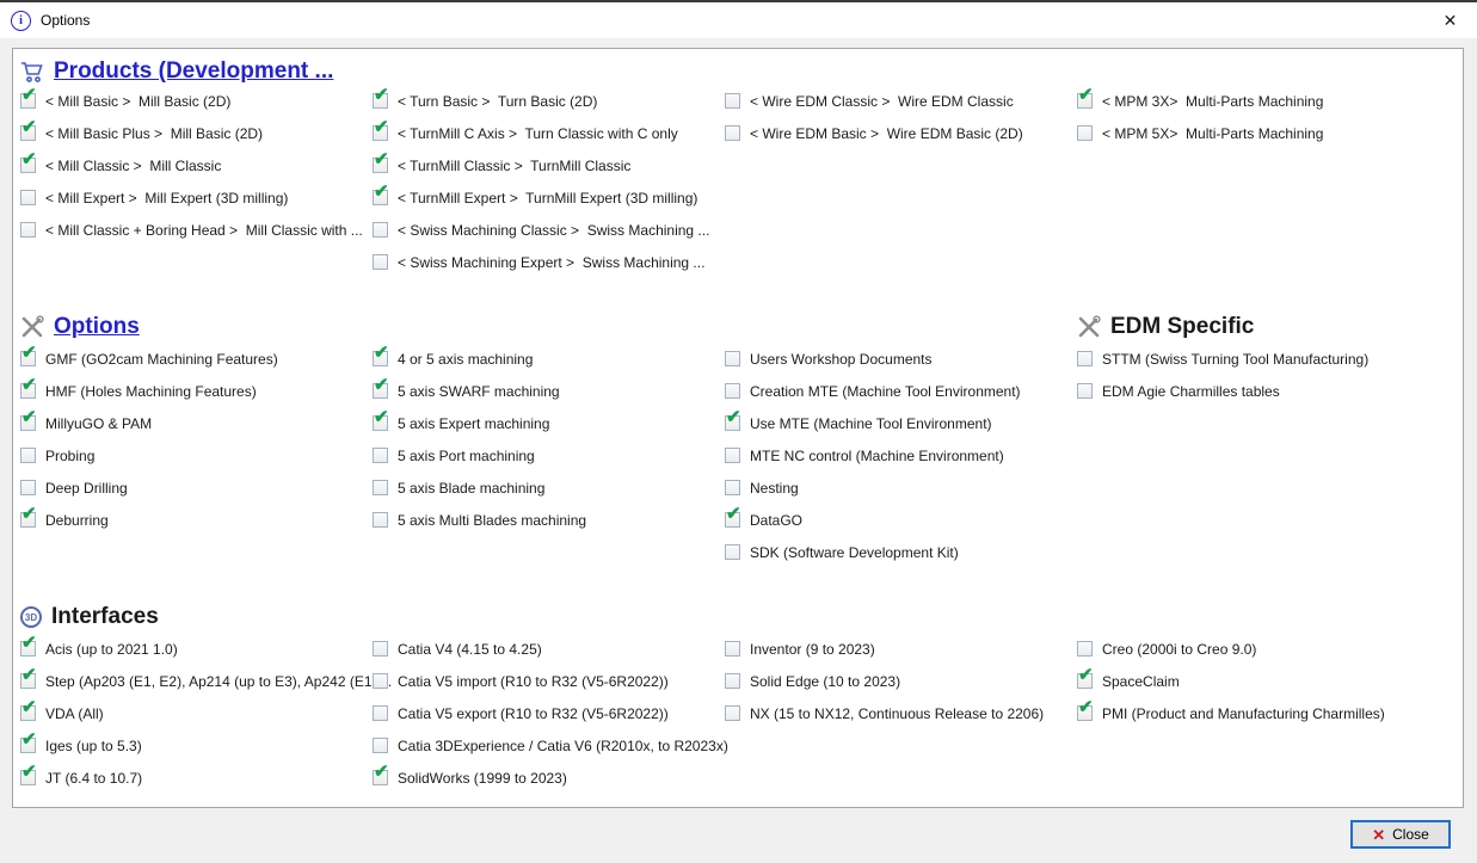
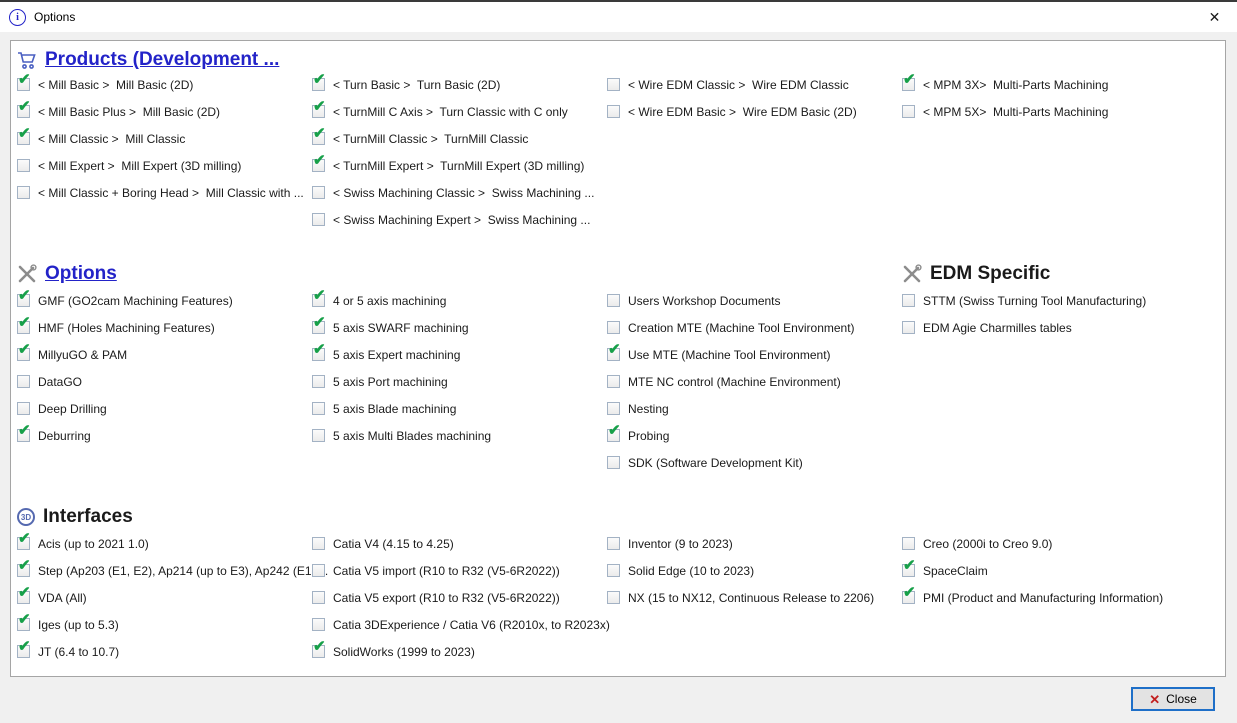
  i
  Options
  ✕
  Products (Development ...
  ✔
  < Mill Basic > Mill Basic (2D)
  ✔
  < Mill Basic Plus > Mill Basic (2D)
  ✔
  < Mill Classic > Mill Classic
  < Mill Expert > Mill Expert (3D milling)
  < Mill Classic + Boring Head > Mill Classic with ...
  ✔
  < Turn Basic > Turn Basic (2D)
  ✔
  < TurnMill C Axis > Turn Classic with C only
  ✔
  < TurnMill Classic > TurnMill Classic
  ✔
  < TurnMill Expert > TurnMill Expert (3D milling)
  < Swiss Machining Classic > Swiss Machining ...
  < Swiss Machining Expert > Swiss Machining ...
  < Wire EDM Classic > Wire EDM Classic
  < Wire EDM Basic > Wire EDM Basic (2D)
  ✔
  < MPM 3X> Multi-Parts Machining
  < MPM 5X> Multi-Parts Machining
  Options
  ✔
  GMF (GO2cam Machining Features)
  ✔
  HMF (Holes Machining Features)
  ✔
  MillyuGO & PAM
- Probing
+ DataGO
  Deep Drilling
  ✔
  Deburring
  ✔
  4 or 5 axis machining
  ✔
  5 axis SWARF machining
  ✔
  5 axis Expert machining
  5 axis Port machining
  5 axis Blade machining
  5 axis Multi Blades machining
  Users Workshop Documents
  Creation MTE (Machine Tool Environment)
  ✔
  Use MTE (Machine Tool Environment)
  MTE NC control (Machine Environment)
  Nesting
  ✔
- DataGO
+ Probing
  SDK (Software Development Kit)
  EDM Specific
  STTM (Swiss Turning Tool Manufacturing)
  EDM Agie Charmilles tables
  3D
  Interfaces
  ✔
  Acis (up to 2021 1.0)
  ✔
  Step (Ap203 (E1, E2), Ap214 (up to E3), Ap242 (E1.
  ✔
  VDA (All)
  ✔
  Iges (up to 5.3)
  ✔
  JT (6.4 to 10.7)
  Catia V4 (4.15 to 4.25)
  Catia V5 import (R10 to R32 (V5-6R2022))
  Catia V5 export (R10 to R32 (V5-6R2022))
  Catia 3DExperience / Catia V6 (R2010x, to R2023x)
  ✔
  SolidWorks (1999 to 2023)
  Inventor (9 to 2023)
  Solid Edge (10 to 2023)
  NX (15 to NX12, Continuous Release to 2206)
  Creo (2000i to Creo 9.0)
  ✔
  SpaceClaim
  ✔
- PMI (Product and Manufacturing Charmilles)
+ PMI (Product and Manufacturing Information)
  ✕
  Close
